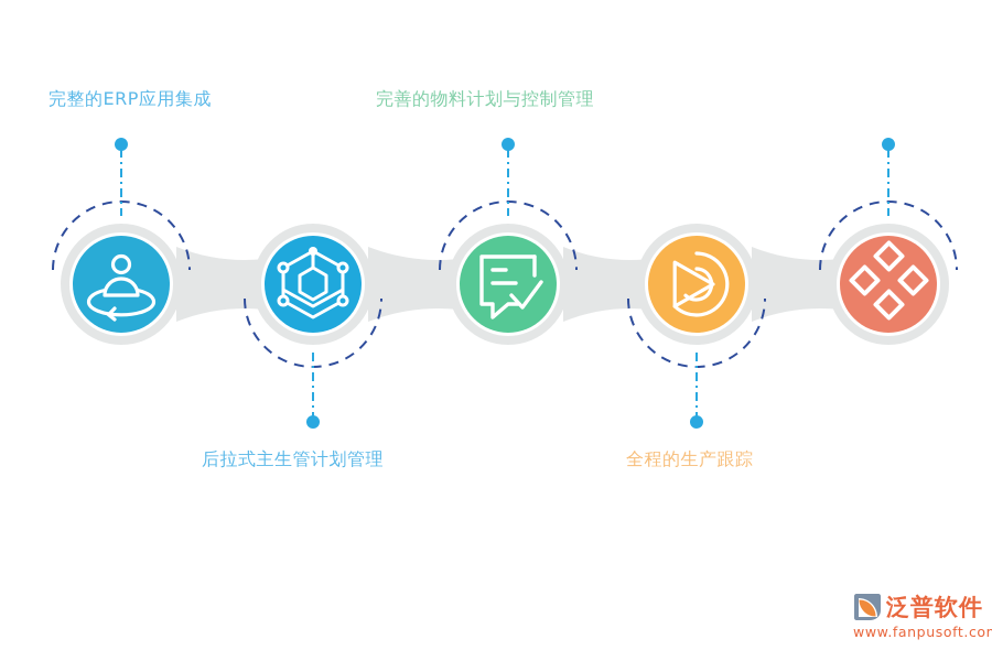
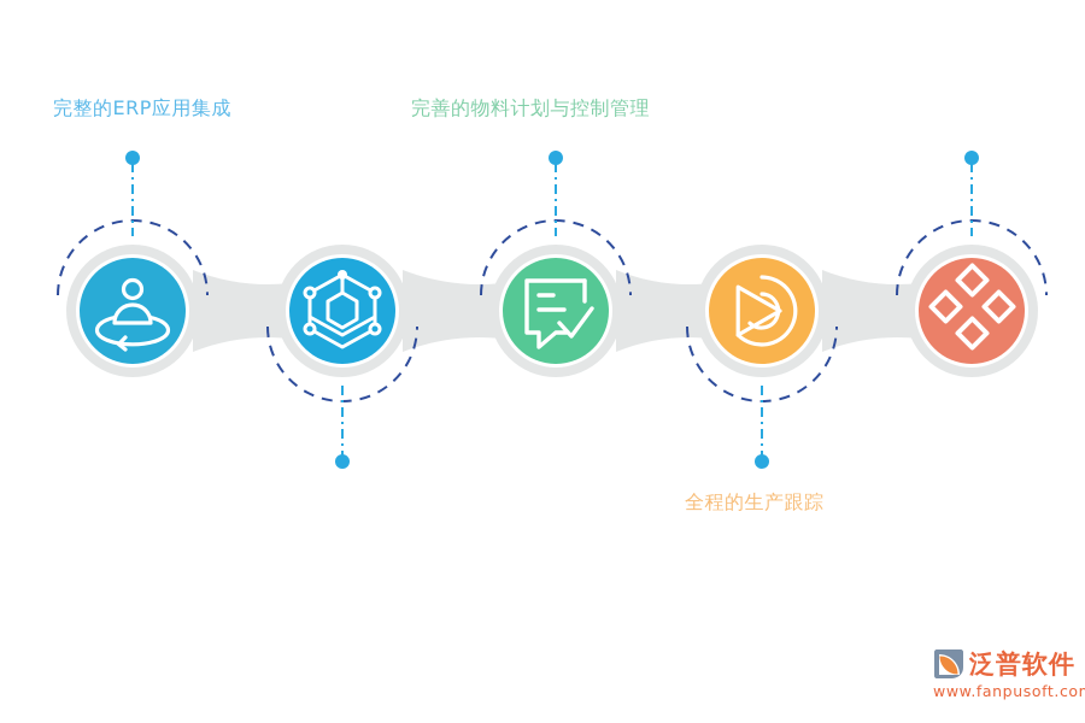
  完整的ERP应用集成
- 后拉式主生管计划管理
  完善的物料计划与控制管理
  全程的生产跟踪
  泛普软件
  www.fanpusoft.co
